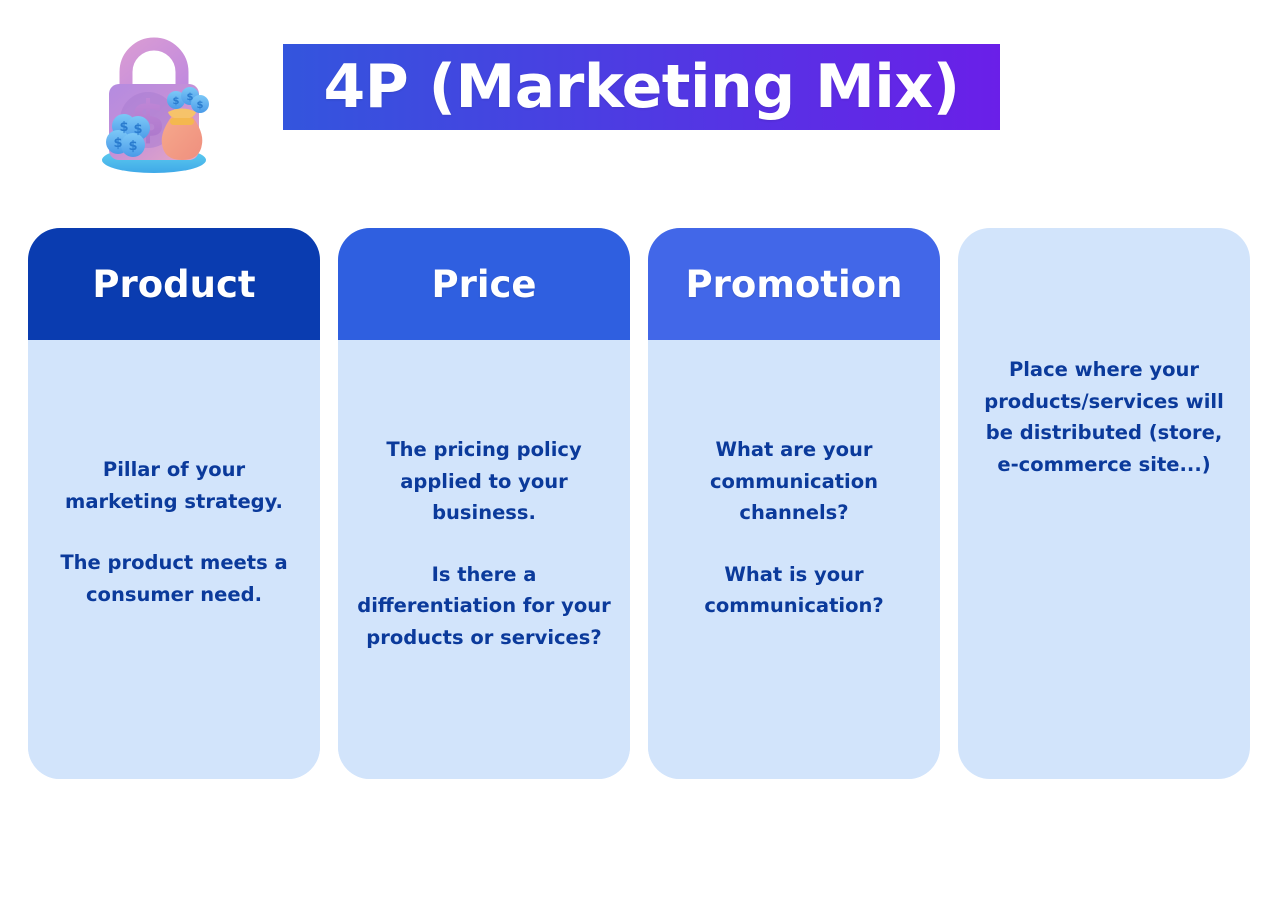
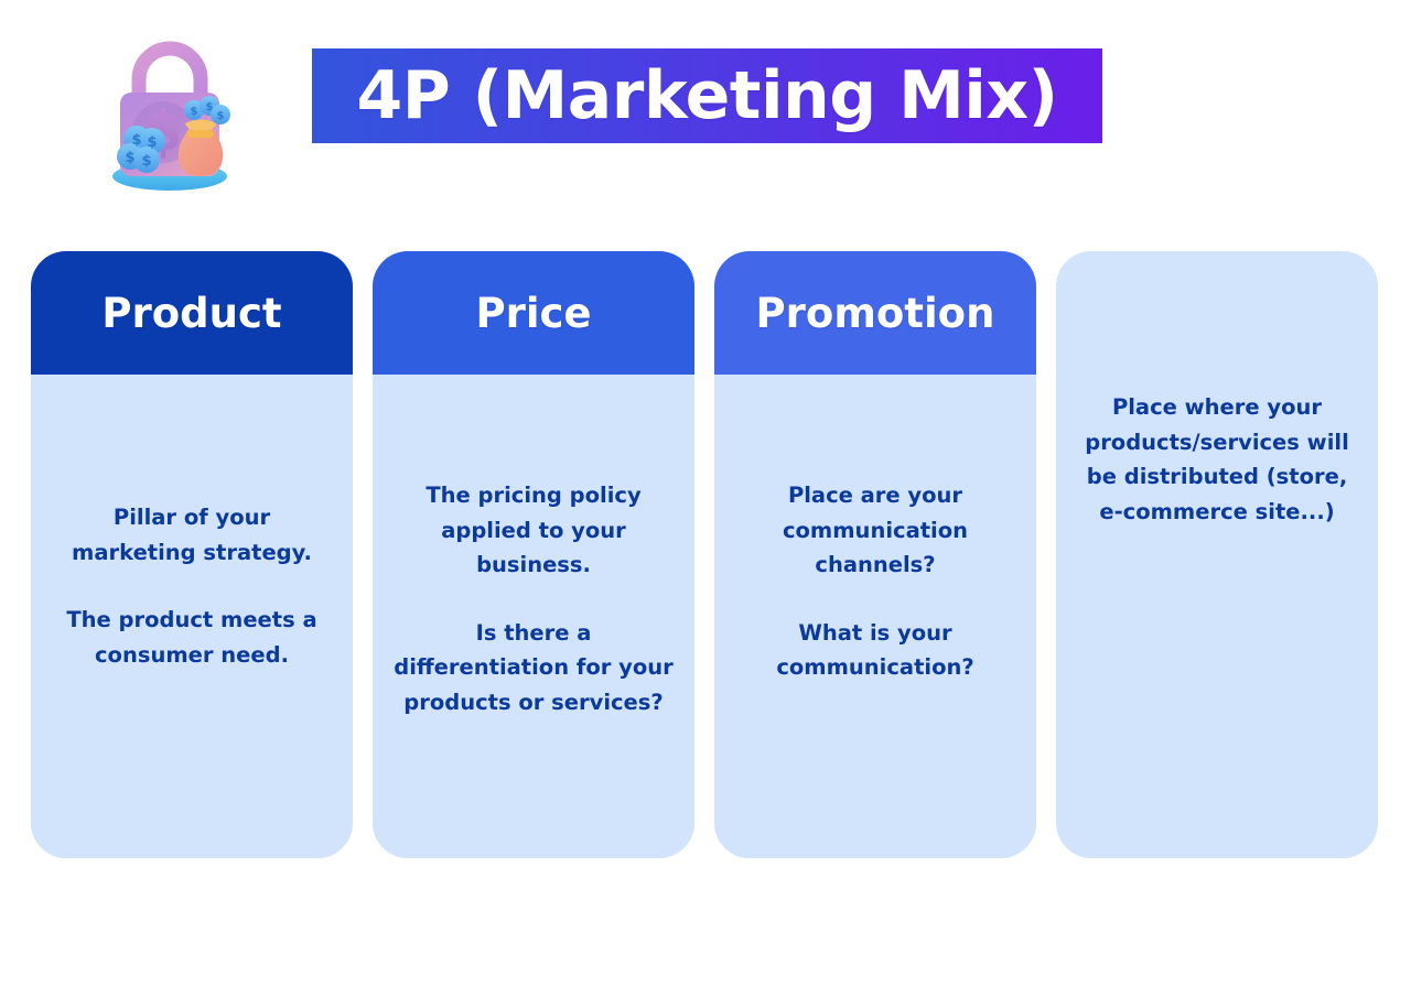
  $
  $
  $
  $
  $
  $
  $
  $
  4P (Marketing Mix)
  Product
  Pillar of your marketing strategy.
  The product meets a consumer need.
  Price
  The pricing policy applied to your business.
  Is there a differentiation for your products or services?
  Promotion
- What are your communication channels?
+ Place are your communication channels?
  What is your communication?
  Place where your products/services will be distributed (store, e-commerce site...)
